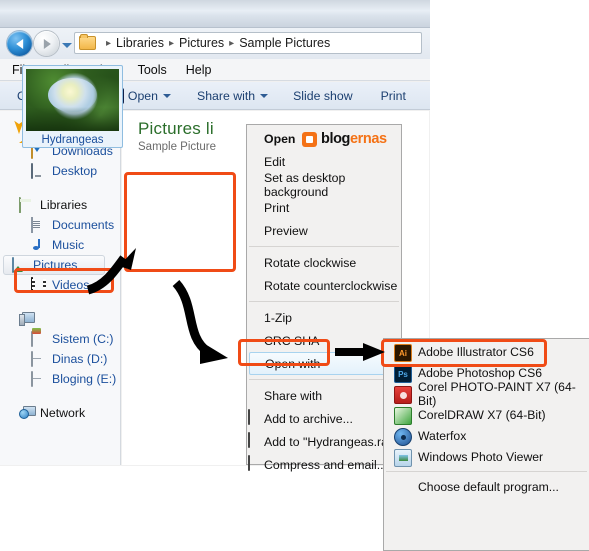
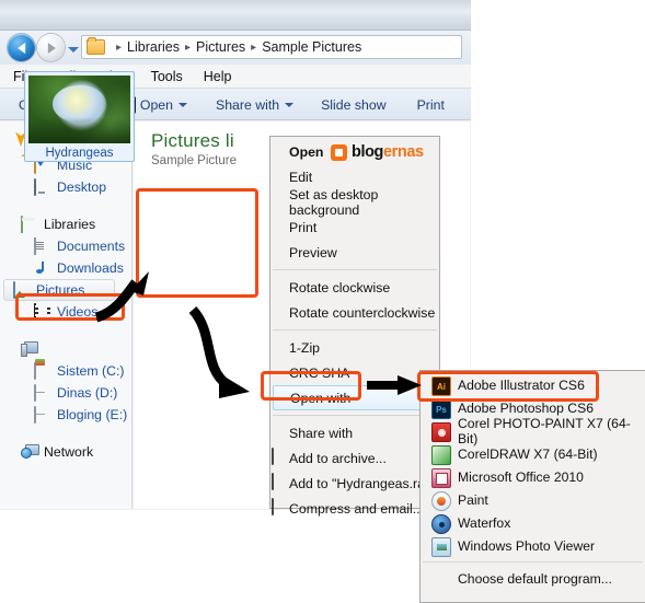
  ▸
  Libraries
  ▸
  Pictures
  ▸
  Sample Pictures
  Tools
  Help
  Open
  Share with
  Slide show
  Print
- Downloads
+ Music
  Desktop
  Libraries
  Documents
- Music
+ Downloads
  Pictures
  Videos
  Sistem (C:)
  Dinas (D:)
  Bloging (E:)
  Network
  Pictures li
  Sample Picture
  Hydrangeas
  Open
  blogernas
  Edit
  Set as desktop background
  Print
  Preview
  Rotate clockwise
  Rotate counterclockwise
  1-Zip
  CRC SHA
  Open with
  Share with
  Add to archive...
  Add to "Hydrangeas.r
  Compress and email..
  Ai
  Adobe Illustrator CS6
  Ps
  Adobe Photoshop CS6
  Corel PHOTO-PAINT X7 (64-Bit)
  CorelDRAW X7 (64-Bit)
+ Microsoft Office 2010
+ Paint
  Waterfox
  Windows Photo Viewer
  Choose default program...
